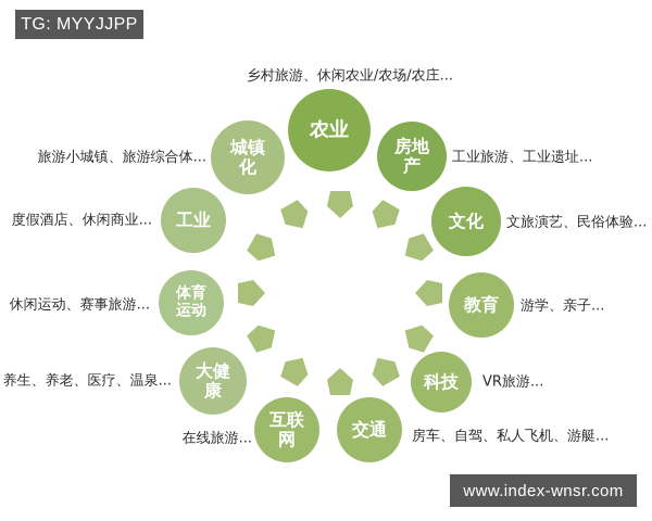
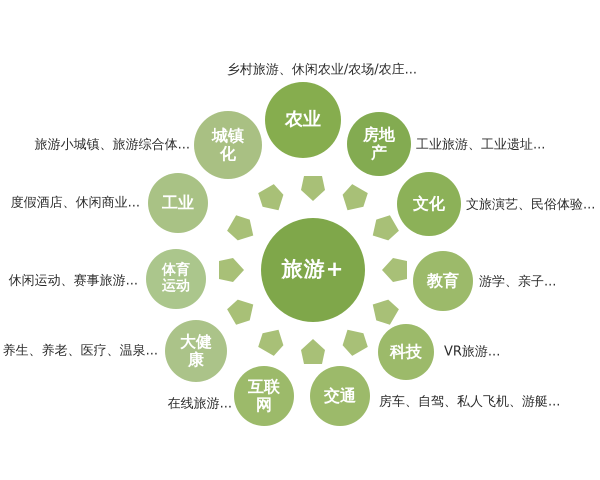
+ 旅游+
  城镇化
  农业
  房地产
  文化
  教育
  科技
  交通
  互联网
  大健康
  体育运动
  工业
  乡村旅游、休闲农业/农场/农庄...
  旅游小城镇、旅游综合体...
  工业旅游、工业遗址...
  度假酒店、休闲商业...
  文旅演艺、民俗体验...
  游学、亲子...
  休闲运动、赛事旅游...
  养生、养老、医疗、温泉...
  VR旅游...
  房车、自驾、私人飞机、游艇...
  在线旅游...
- TG: MYYJJPP
- www.index-wnsr.com
